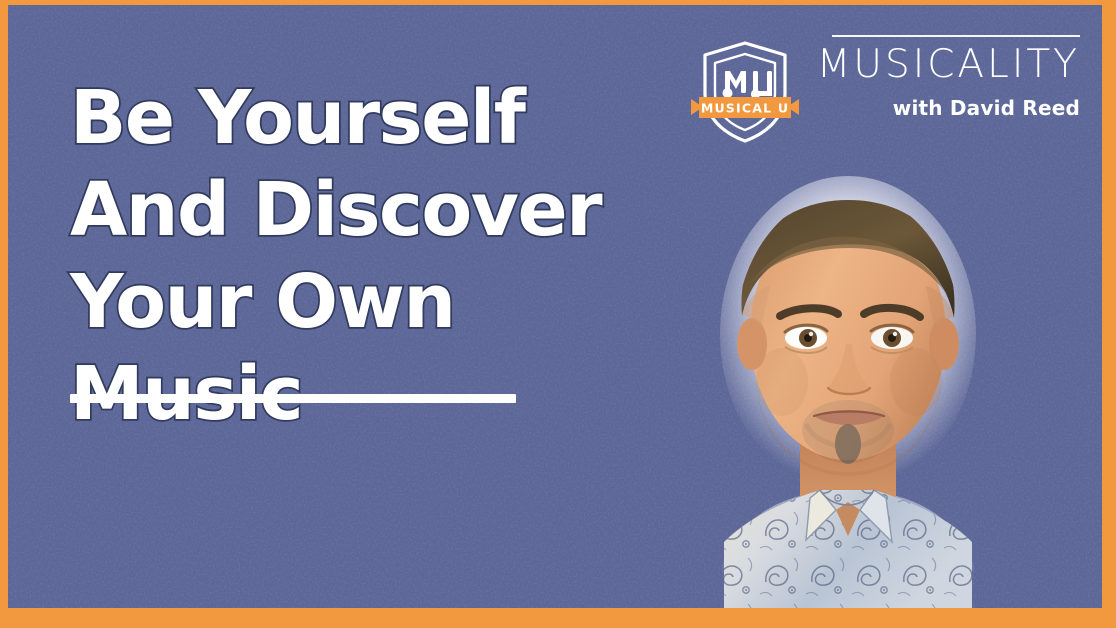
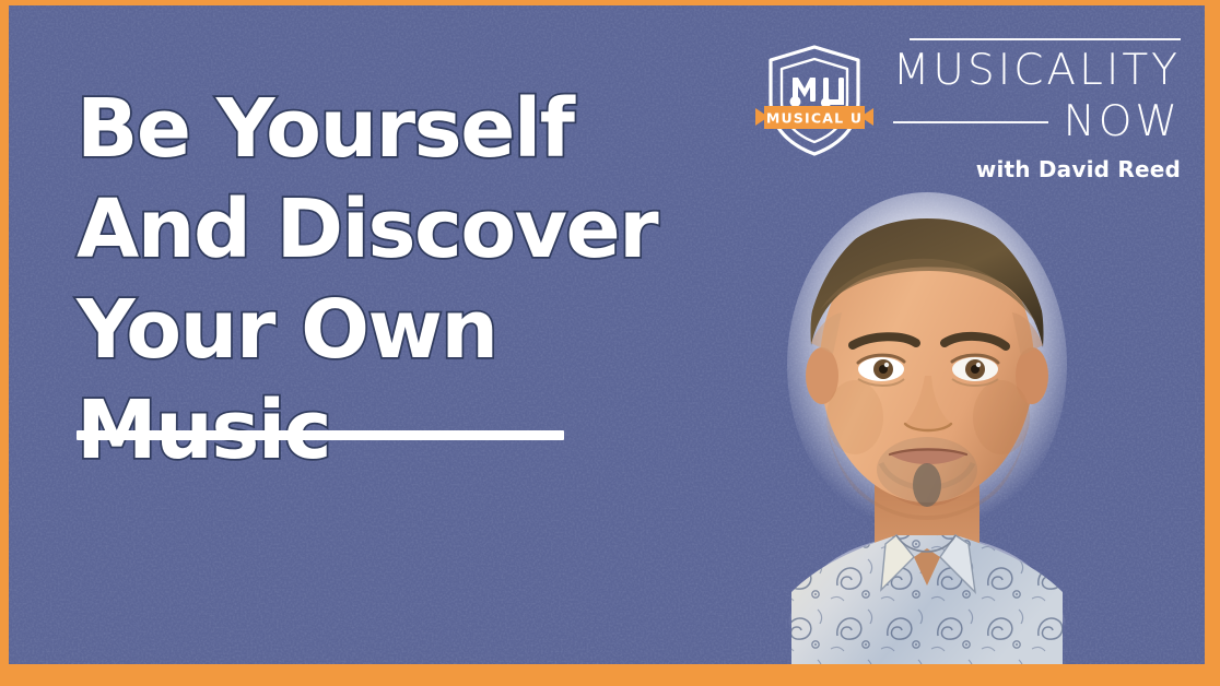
  Be Yourself
  And Discover
  Your Own
  MUSICAL U
  MUSICALITY
+ NOW
  with David Reed
